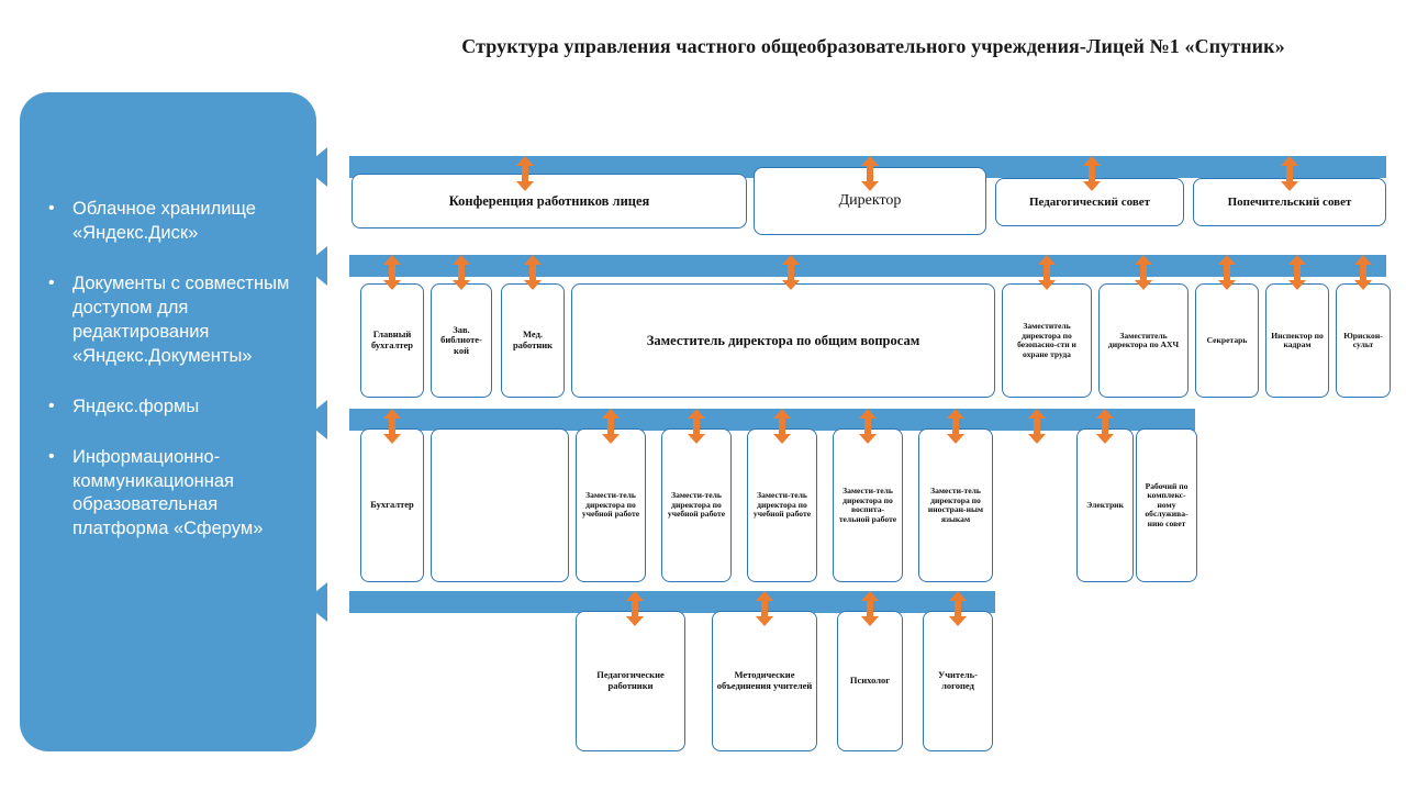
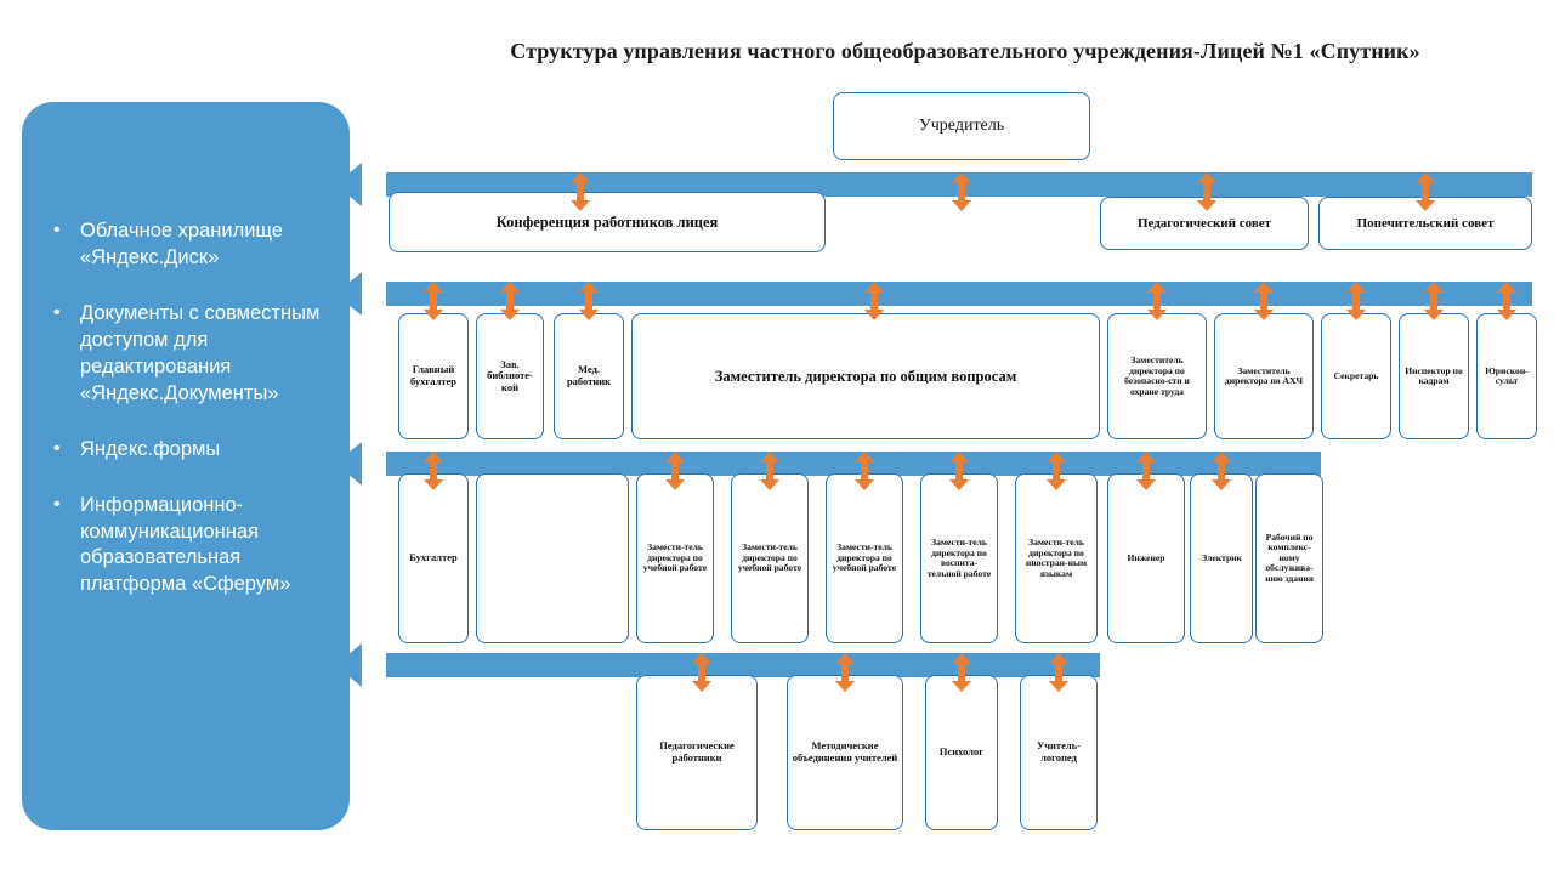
  Структура управления частного общеобразовательного учреждения-Лицей №1 «Спутник»
  Облачное хранилище «Яндекс.Диск»
  Документы с совместным доступом для редактирования «Яндекс.Документы»
  Яндекс.формы
  Информационно-коммуникационная образовательная платформа «Сферум»
+ Учредитель
  Конференция работников лицея
- Директор
  Педагогический совет
  Попечительский совет
  Главный бухгалтер
  Зав. библиоте-кой
  Мед. работник
  Заместитель директора по общим вопросам
  Заместитель директора по безопасно-сти и охране труда
  Заместитель директора по АХЧ
  Секретарь
  Инспектор по кадрам
  Юрискон-сульт
  Бухгалтер
  Замести-тель директора по учебной работе
  Замести-тель директора по учебной работе
  Замести-тель директора по учебной работе
  Замести-тель директора по воспита-тельной работе
  Замести-тель директора по иностран-ным языкам
+ Инженер
  Электрик
- Рабочий по комплекс-ному обслужива-нию совет
+ Рабочий по комплекс-ному обслужива-нию здания
  Педагогические работники
  Методические объединения учителей
  Психолог
  Учитель-логопед
